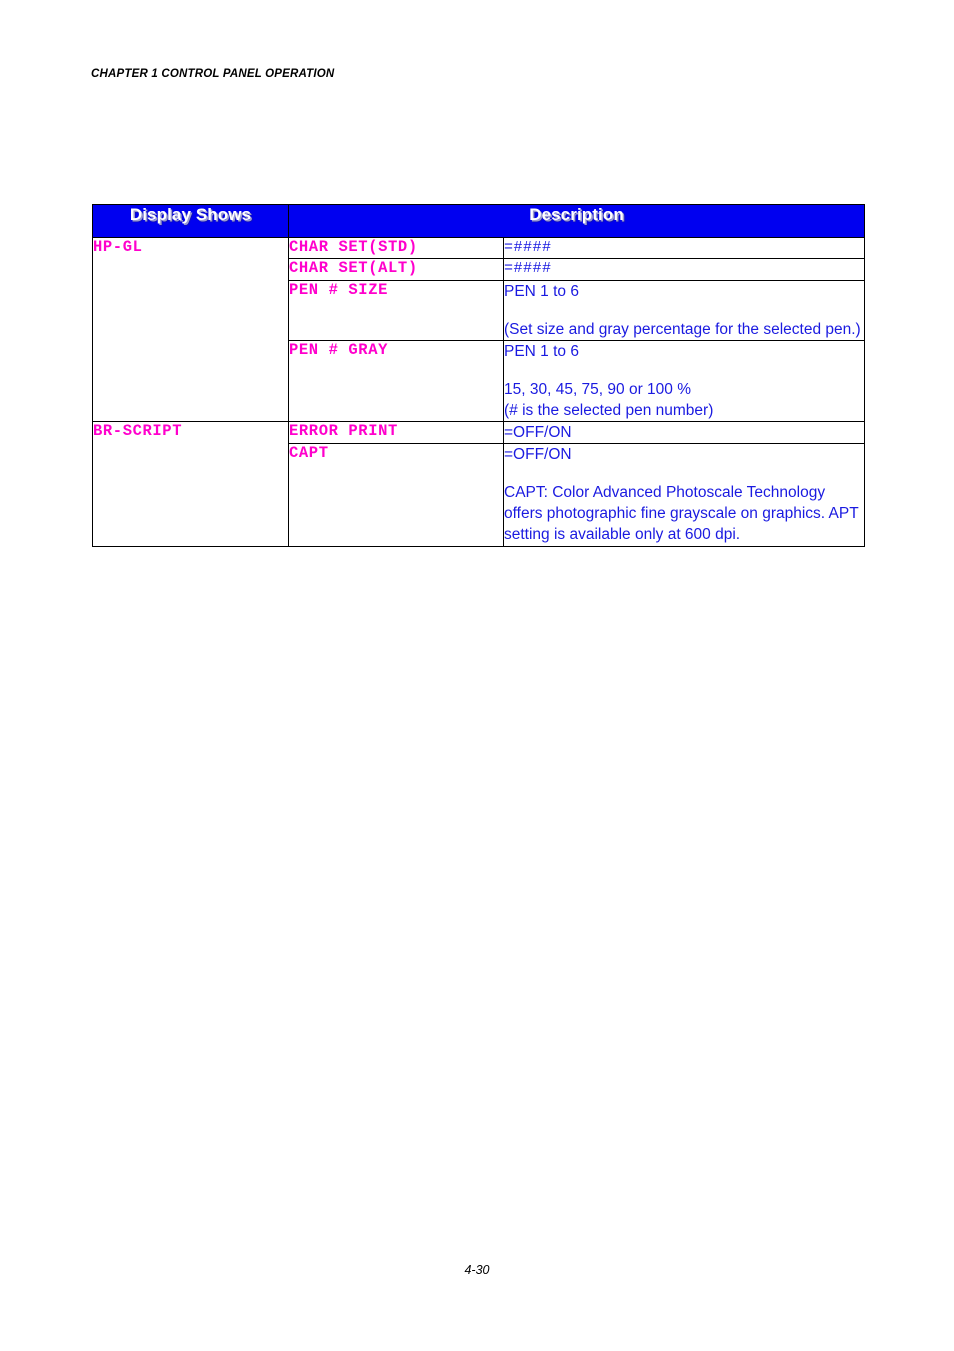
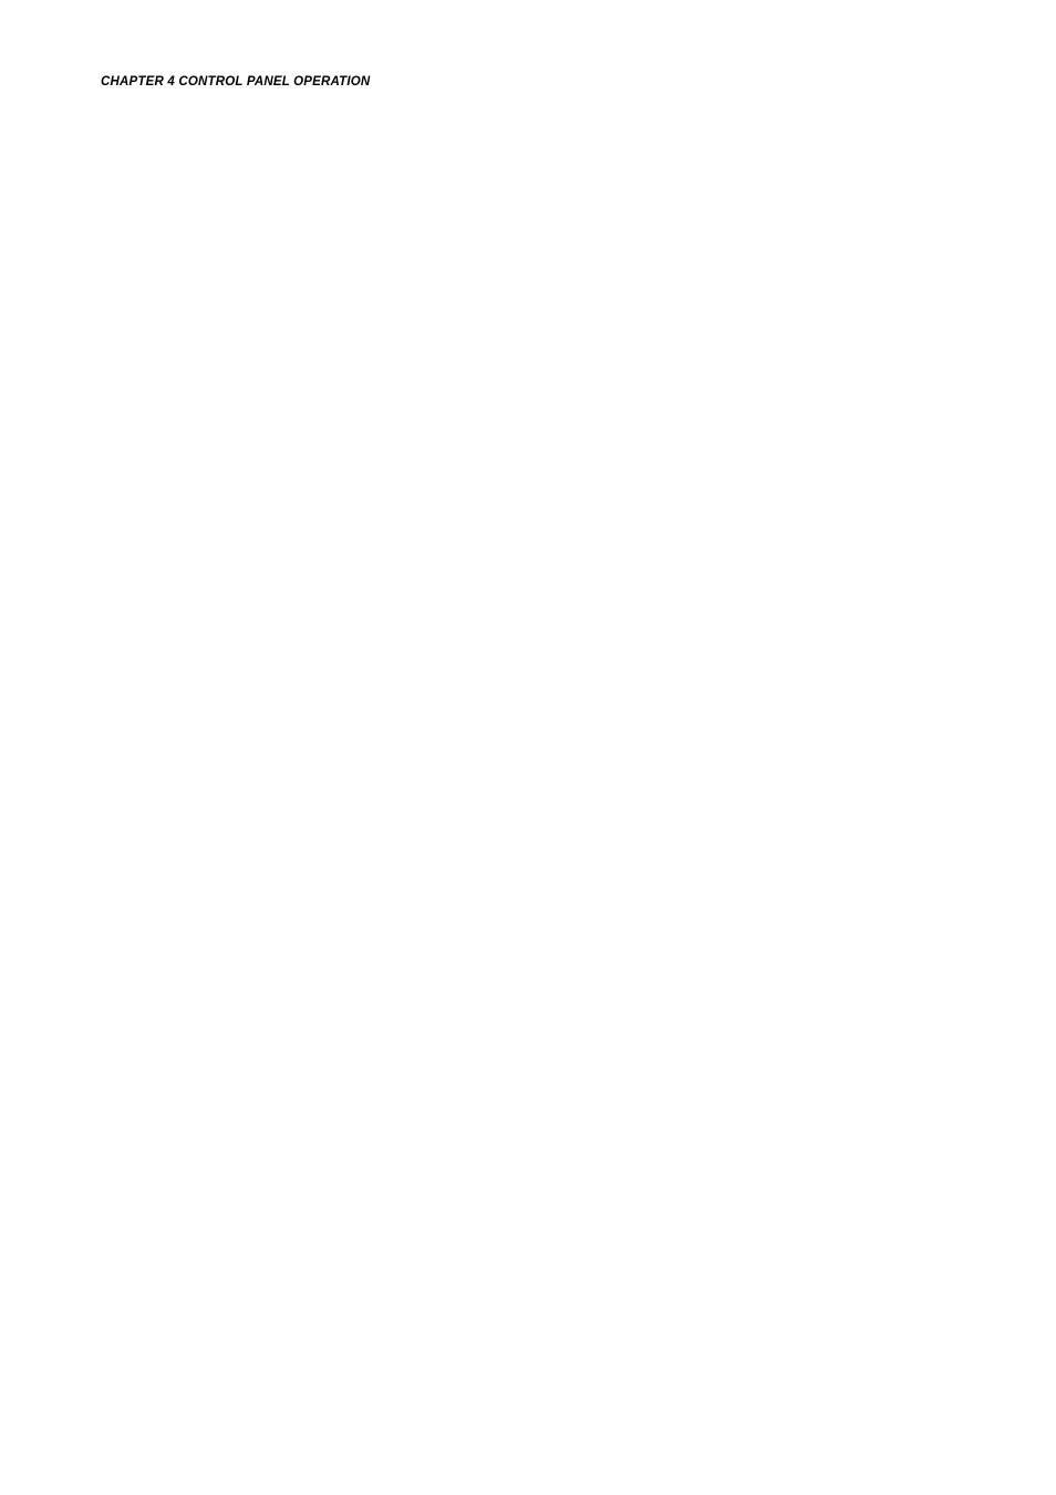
- CHAPTER 1 CONTROL PANEL OPERATION
+ CHAPTER 4 CONTROL PANEL OPERATION
- Display Shows	Description
- HP-GL	CHAR SET(STD)	=####
- CHAR SET(ALT)	=####
- PEN # SIZE	PEN 1 to 6 (Set size and gray percentage for the selected pen.)
- PEN # GRAY	PEN 1 to 6 15, 30, 45, 75, 90 or 100 % (# is the selected pen number)
- BR-SCRIPT	ERROR PRINT	=OFF/ON
- CAPT	=OFF/ON CAPT: Color Advanced Photoscale Technology offers photographic fine grayscale on graphics. APT setting is available only at 600 dpi.
- 4-30
